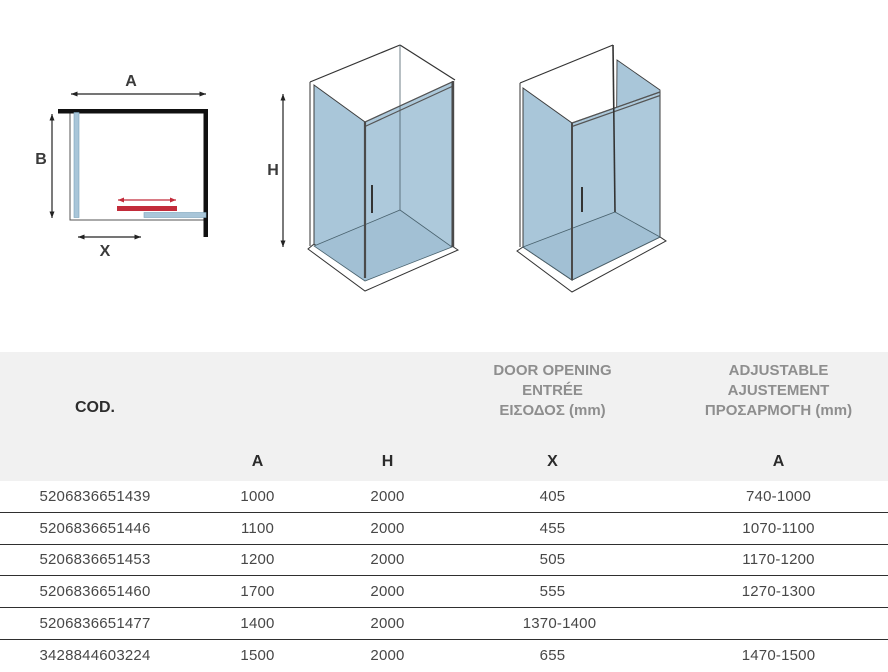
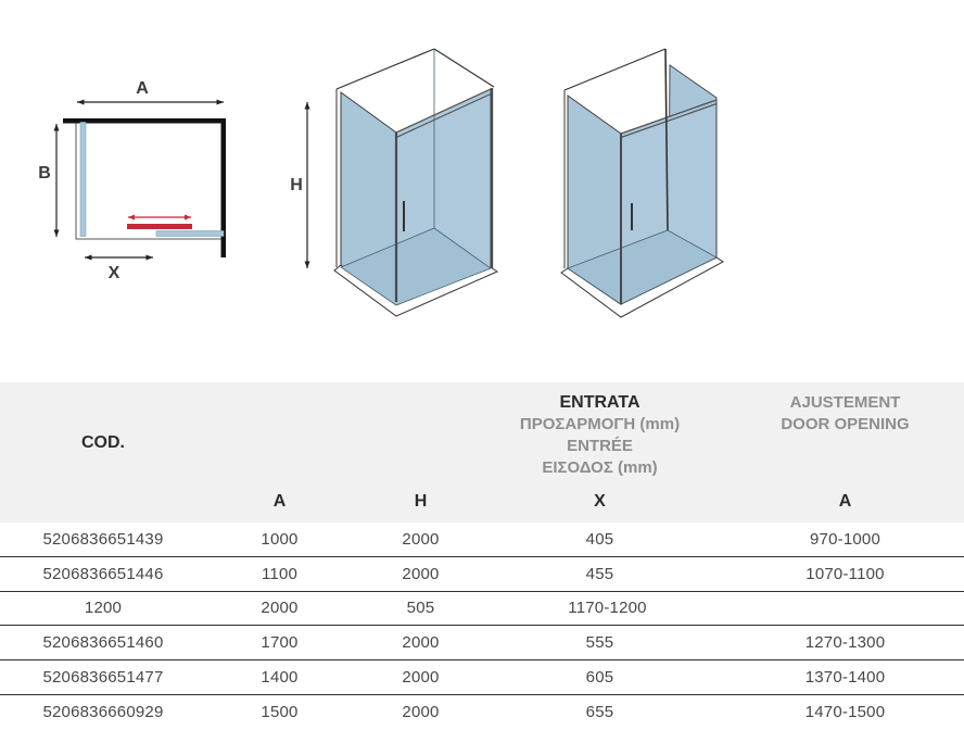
  A
  B
  X
  H
  COD.
+ ENTRATA
- DOOR OPENING
+ ΠΡΟΣΑΡΜΟΓΗ (mm)
  ENTRÉE
  ΕΙΣΟΔΟΣ (mm)
- ADJUSTABLE
  AJUSTEMENT
- ΠΡΟΣΑΡΜΟΓΗ (mm)
+ DOOR OPENING
  A
  H
  X
  A
  5206836651439
  1000
  2000
  405
- 740-1000
+ 970-1000
  5206836651446
  1100
  2000
  455
  1070-1100
- 5206836651453
  1200
  2000
  505
  1170-1200
  5206836651460
  1700
  2000
  555
  1270-1300
  5206836651477
  1400
  2000
+ 605
  1370-1400
- 3428844603224
+ 5206836660929
  1500
  2000
  655
  1470-1500
